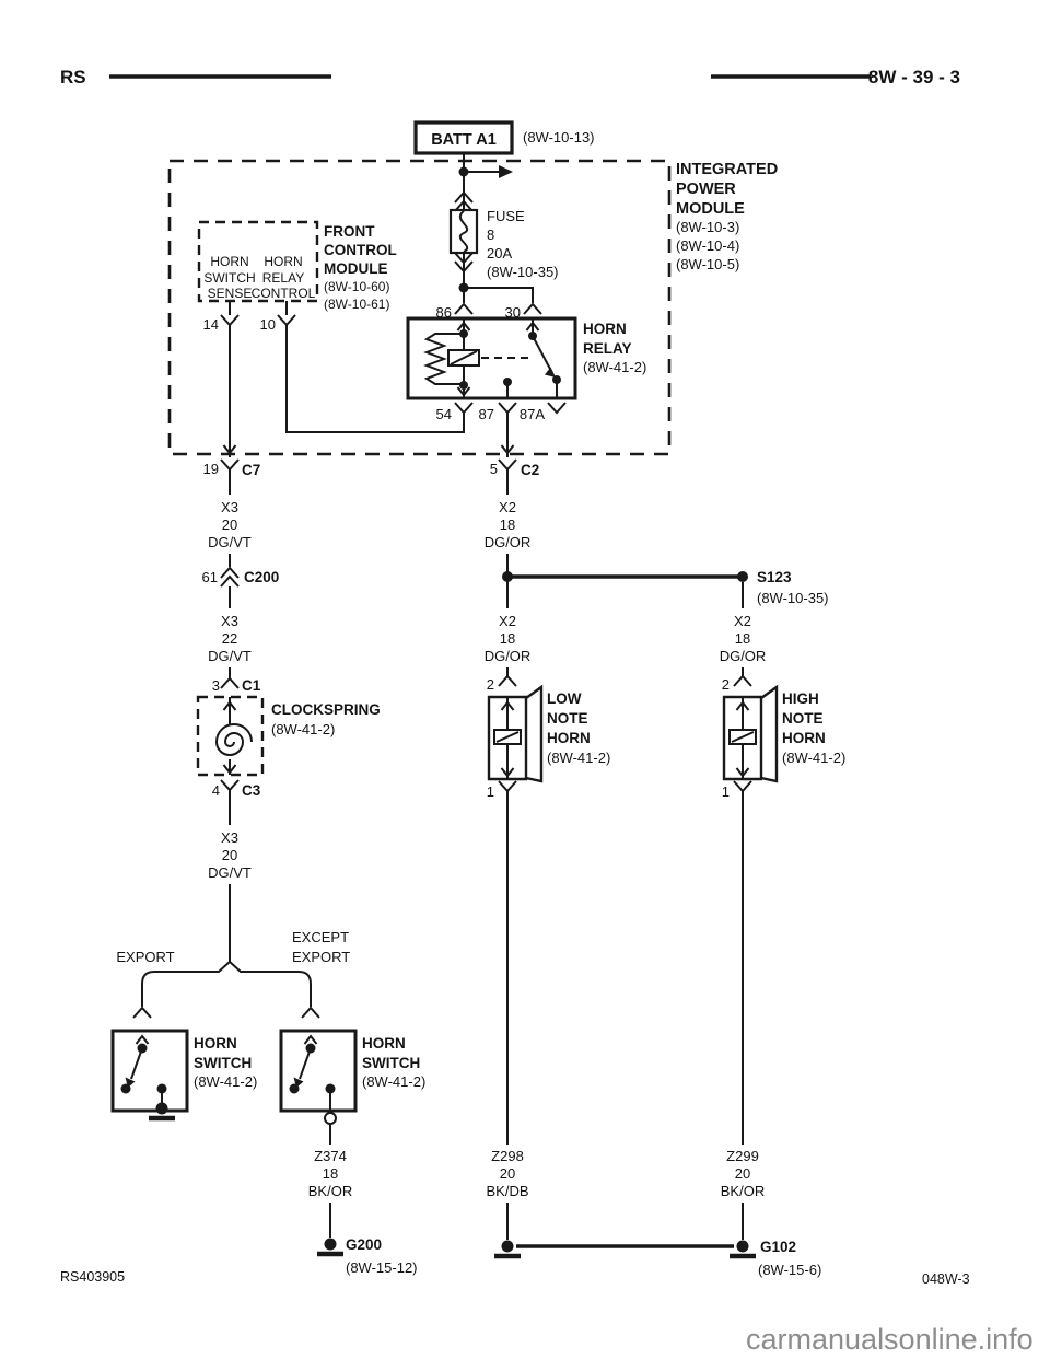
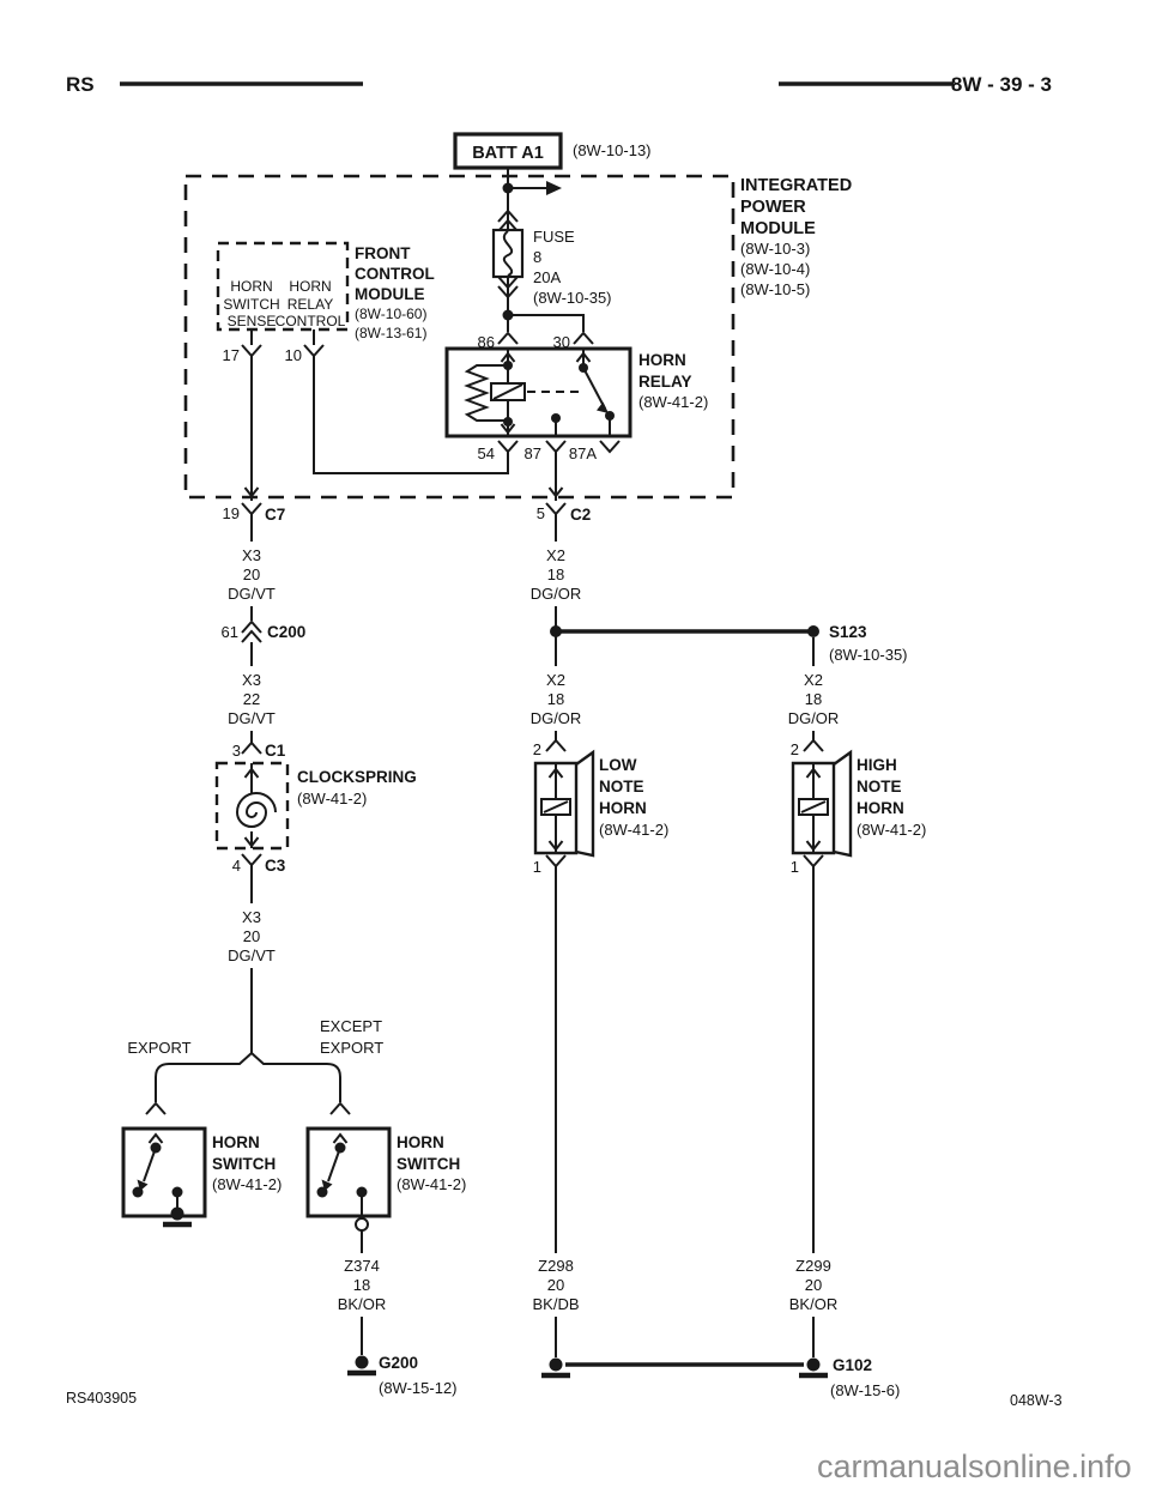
  RS
  8W - 39 - 3
  BATT A1
  (8W-10-13)
  INTEGRATED
  POWER
  MODULE
  (8W-10-3)
  (8W-10-4)
  (8W-10-5)
  FUSE
  8
  20A
  (8W-10-35)
  HORN
  SWITCH
  SENSE
  HORN
  RELAY
  CONTROL
  FRONT
  CONTROL
  MODULE
  (8W-10-60)
- (8W-10-61)
+ (8W-13-61)
- 14
+ 17
  10
  86
  30
  54
  87
  87A
  HORN
  RELAY
  (8W-41-2)
  19
  C7
  5
  C2
  X3
  20
  DG/VT
  61
  C200
  X3
  22
  DG/VT
  3
  C1
  4
  C3
  CLOCKSPRING
  (8W-41-2)
  X3
  20
  DG/VT
  EXPORT
  EXCEPT
  EXPORT
  HORN
  SWITCH
  (8W-41-2)
  HORN
  SWITCH
  (8W-41-2)
  Z374
  18
  BK/OR
  G200
  (8W-15-12)
  X2
  18
  DG/OR
  X2
  18
  DG/OR
  2
  LOW
  NOTE
  HORN
  (8W-41-2)
  1
  Z298
  20
  BK/DB
  S123
  (8W-10-35)
  X2
  18
  DG/OR
  2
  HIGH
  NOTE
  HORN
  (8W-41-2)
  1
  Z299
  20
  BK/OR
  G102
  (8W-15-6)
  RS403905
  048W-3
  carmanualsonline.info
